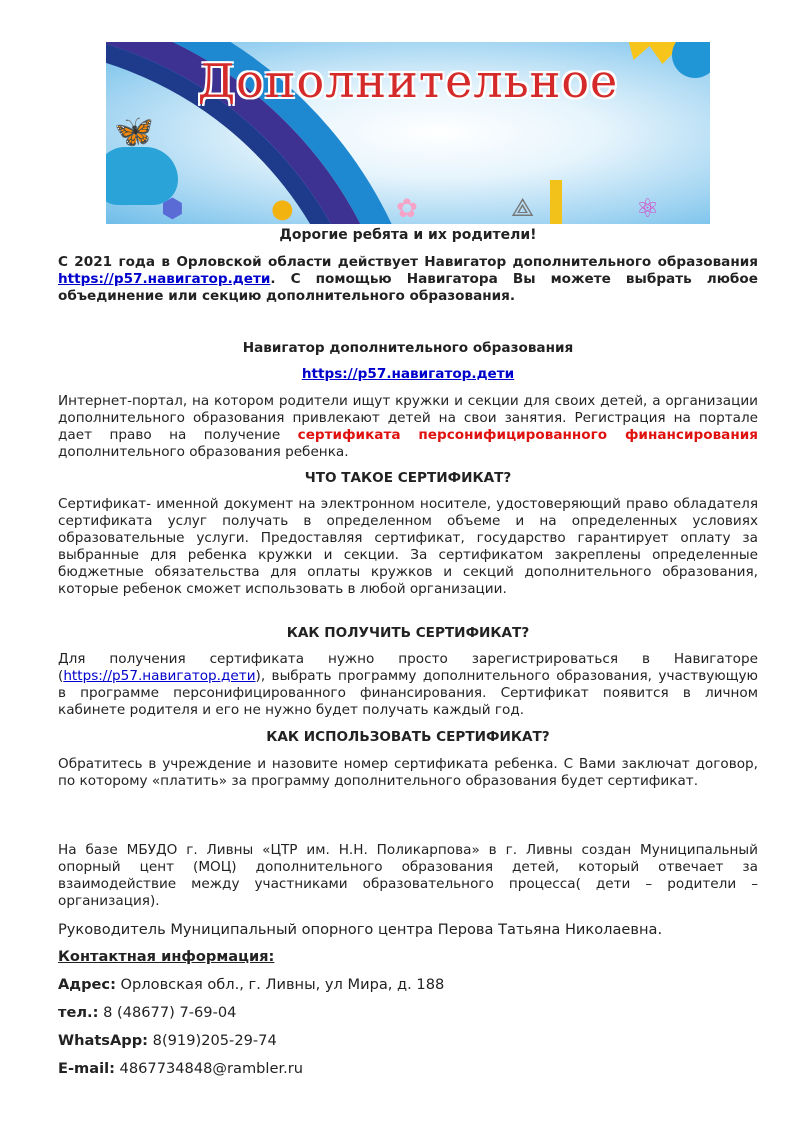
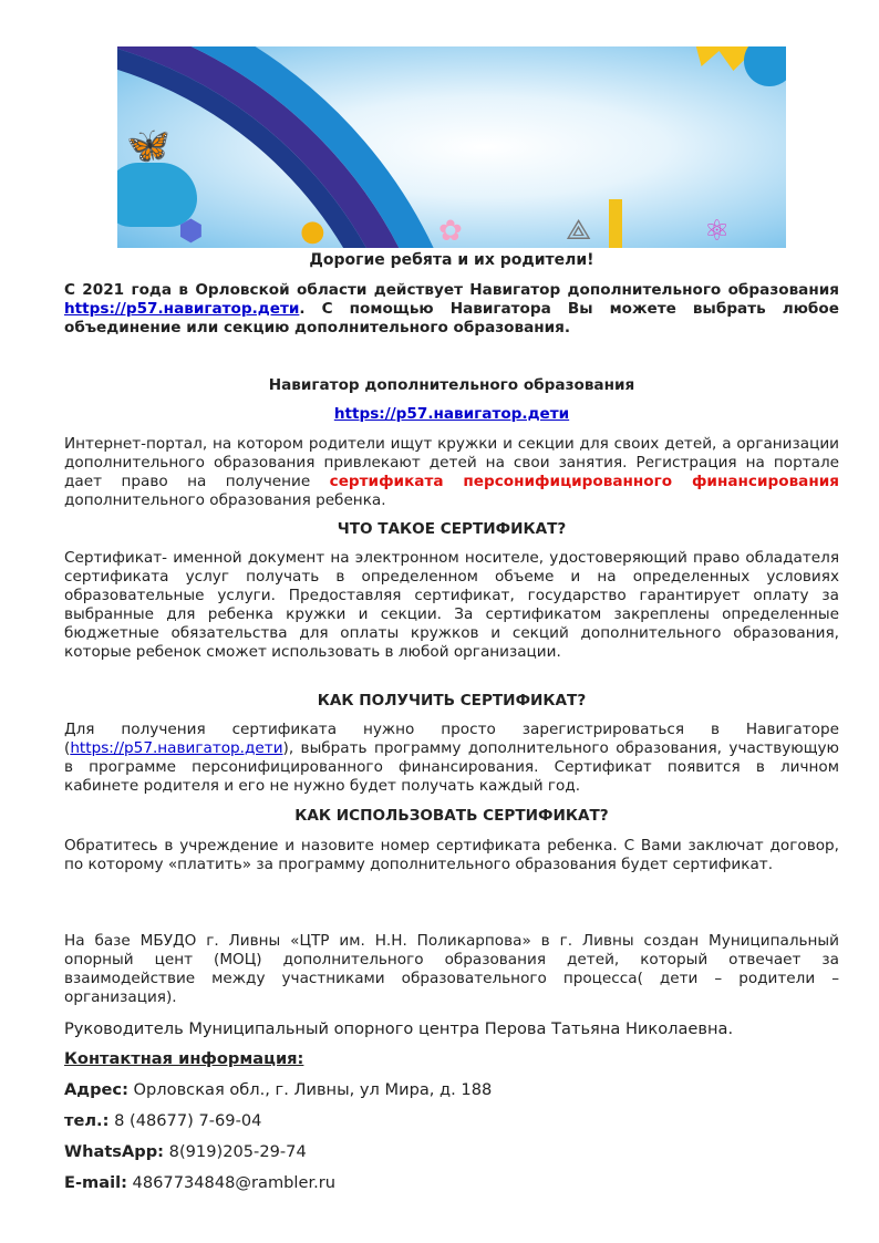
  🦋
- Дополнительное
  ⬢
  ●
  ✿
  ⟁
  ⚛
  Дорогие ребята и их родители!
  С 2021 года в Орловской области действует Навигатор дополнительного образования https://p57.навигатор.дети. С помощью Навигатора Вы можете выбрать любое объединение или секцию дополнительного образования.
  Навигатор дополнительного образования
  https://p57.навигатор.дети
  Интернет-портал, на котором родители ищут кружки и секции для своих детей, а организации дополнительного образования привлекают детей на свои занятия. Регистрация на портале дает право на получение сертификата персонифицированного финансирования дополнительного образования ребенка.
  ЧТО ТАКОЕ СЕРТИФИКАТ?
  Сертификат- именной документ на электронном носителе, удостоверяющий право обладателя сертификата услуг получать в определенном объеме и на определенных условиях образовательные услуги. Предоставляя сертификат, государство гарантирует оплату за выбранные для ребенка кружки и секции. За сертификатом закреплены определенные бюджетные обязательства для оплаты кружков и секций дополнительного образования, которые ребенок сможет использовать в любой организации.
  КАК ПОЛУЧИТЬ СЕРТИФИКАТ?
  Для получения сертификата нужно просто зарегистрироваться в Навигаторе (https://p57.навигатор.дети), выбрать программу дополнительного образования, участвующую в программе персонифицированного финансирования. Сертификат появится в личном кабинете родителя и его не нужно будет получать каждый год.
  КАК ИСПОЛЬЗОВАТЬ СЕРТИФИКАТ?
  Обратитесь в учреждение и назовите номер сертификата ребенка. С Вами заключат договор, по которому «платить» за программу дополнительного образования будет сертификат.
  На базе МБУДО г. Ливны «ЦТР им. Н.Н. Поликарпова» в г. Ливны создан Муниципальный опорный цент (МОЦ) дополнительного образования детей, который отвечает за взаимодействие между участниками образовательного процесса( дети – родители – организация).
  Руководитель Муниципальный опорного центра Перова Татьяна Николаевна.
  Контактная информация:
  Адрес: Орловская обл., г. Ливны, ул Мира, д. 188
  тел.: 8 (48677) 7-69-04
  WhatsApp: 8(919)205-29-74
  E-mail: 4867734848@rambler.ru
